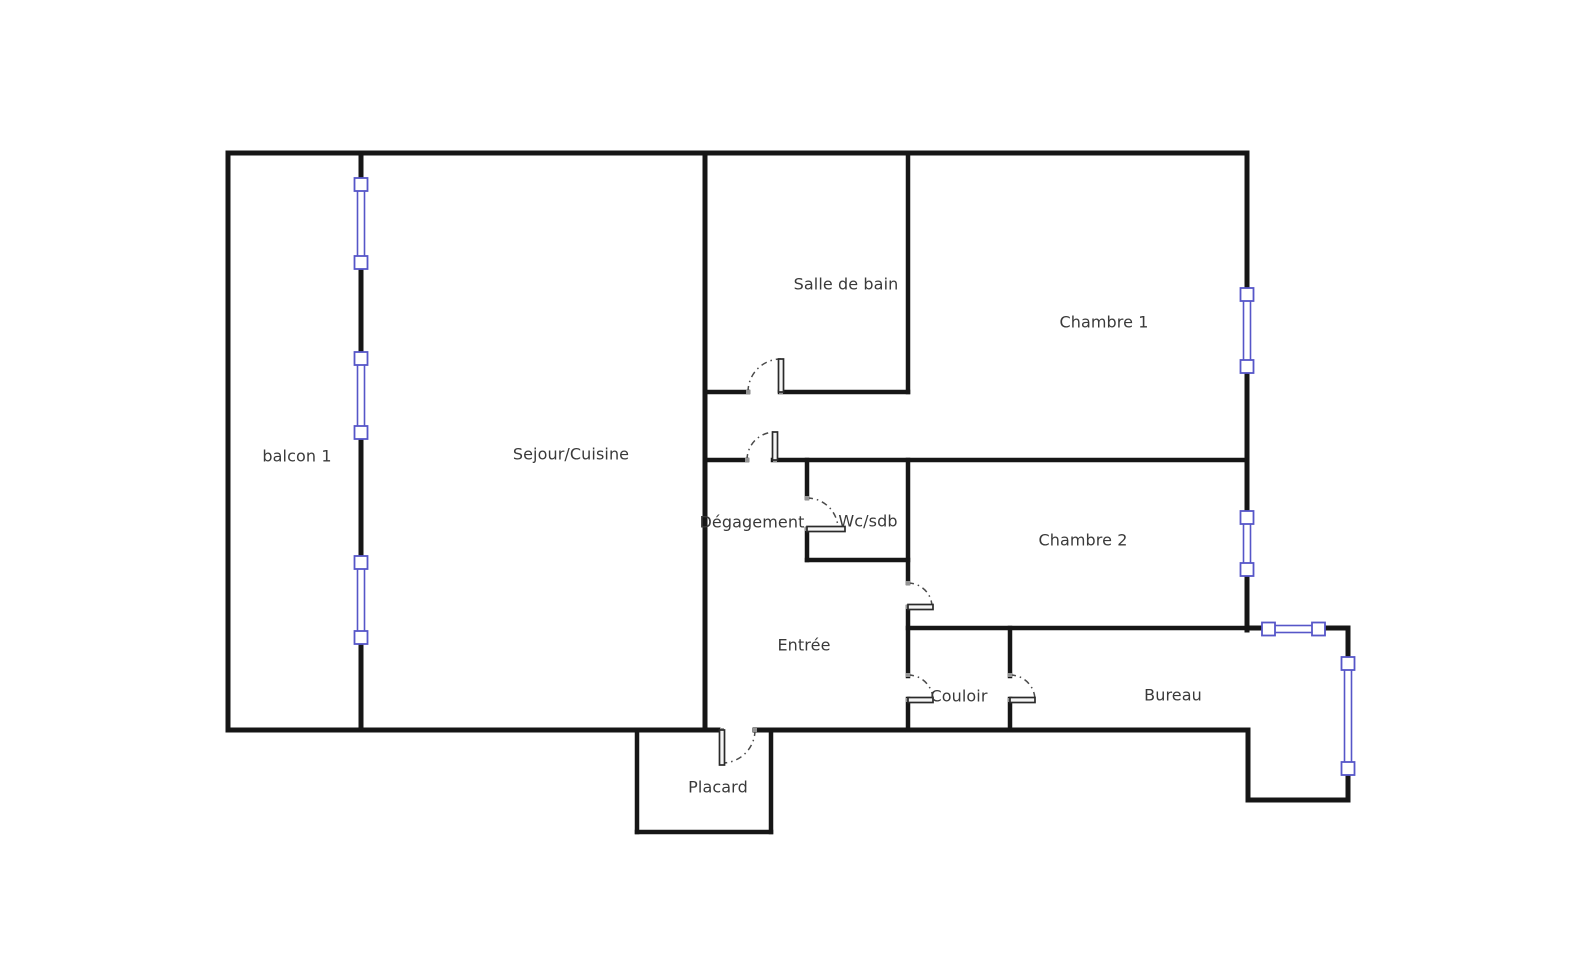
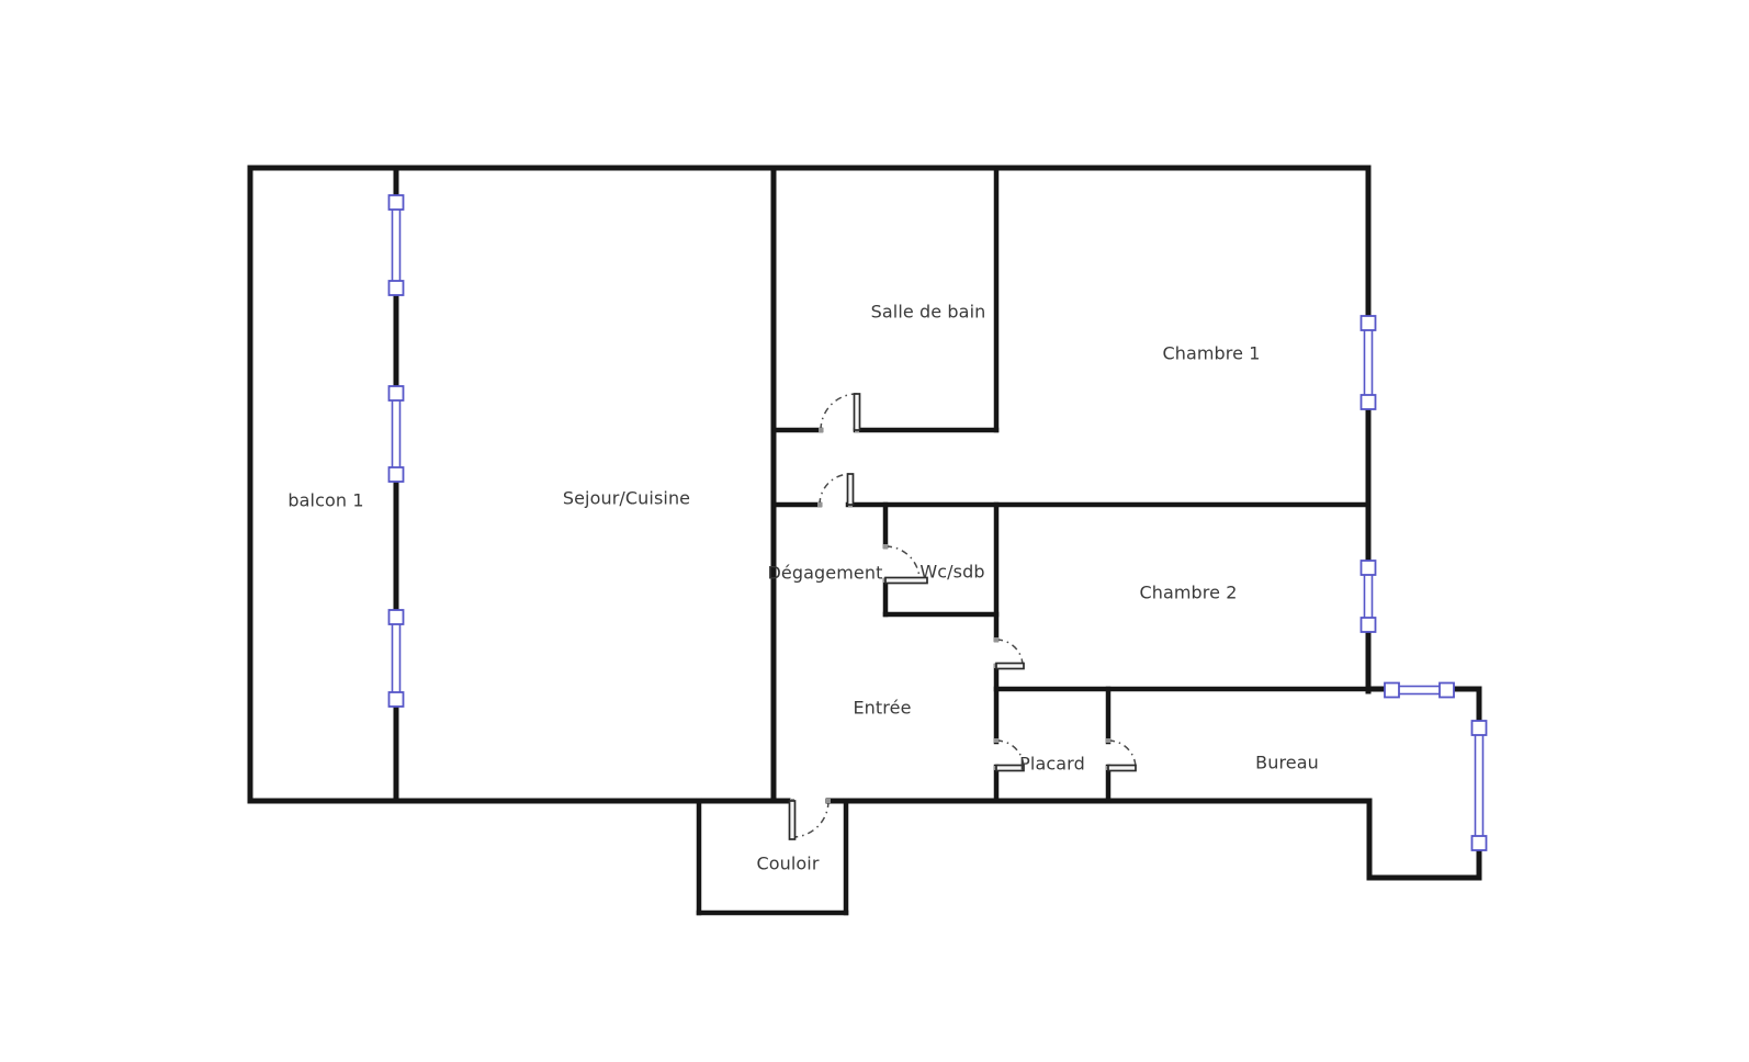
  balcon 1
  Sejour/Cuisine
  Salle de bain
  Chambre 1
  Dégagement
  Wc/sdb
  Chambre 2
  Entrée
- Couloir
+ Placard
  Bureau
- Placard
+ Couloir
